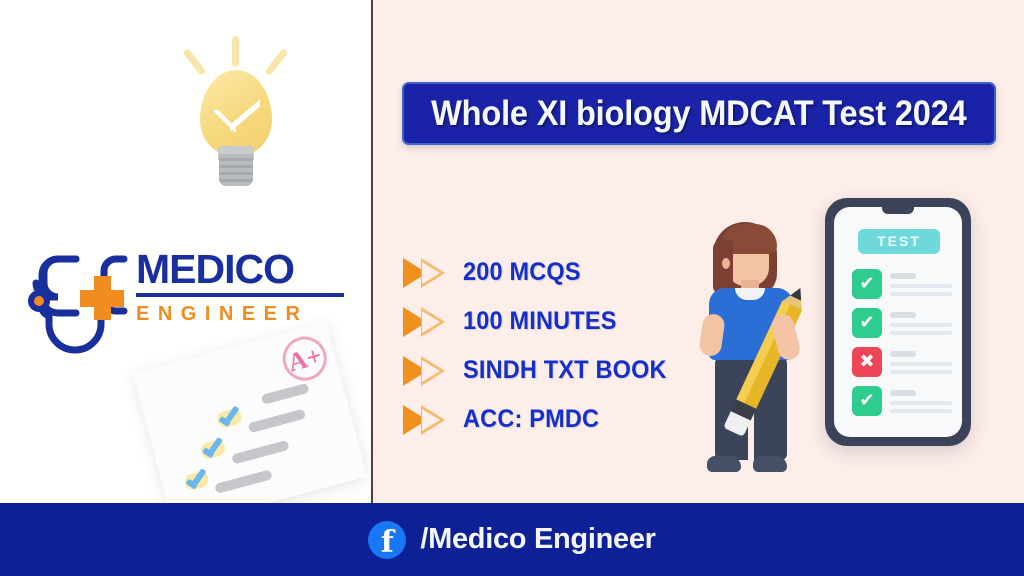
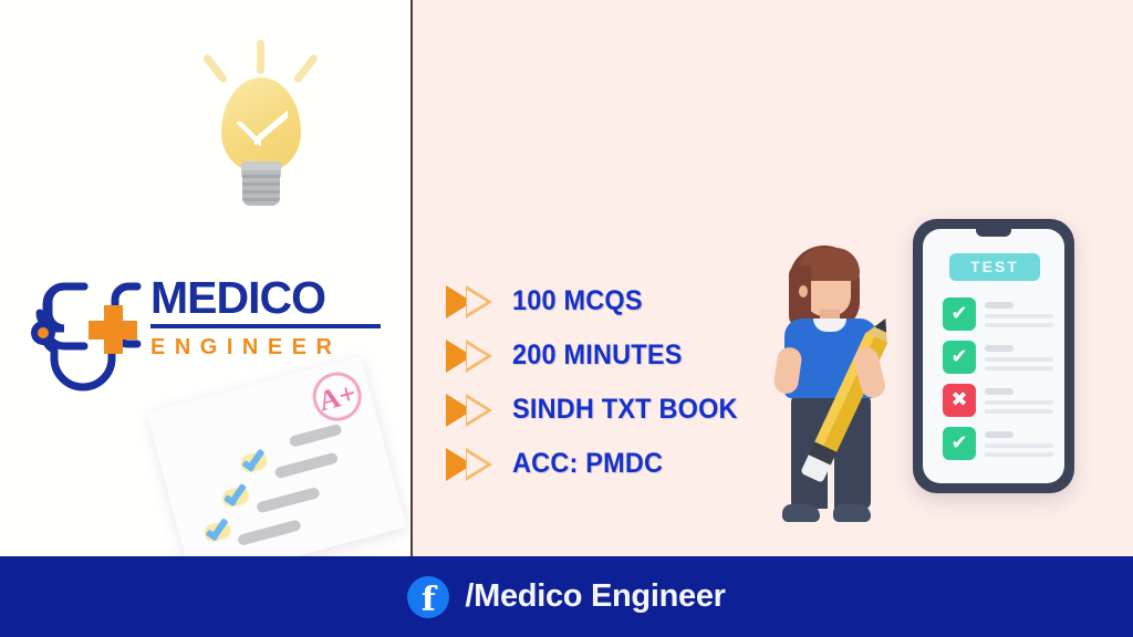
  MEDICO
  ENGINEER
- Whole XI biology MDCAT Test 2024
- 200 MCQS
+ 100 MCQS
- 100 MINUTES
+ 200 MINUTES
  SINDH TXT BOOK
  ACC: PMDC
  TEST
  ✔
  ✔
  ✖
  ✔
  f
  /Medico Engineer
